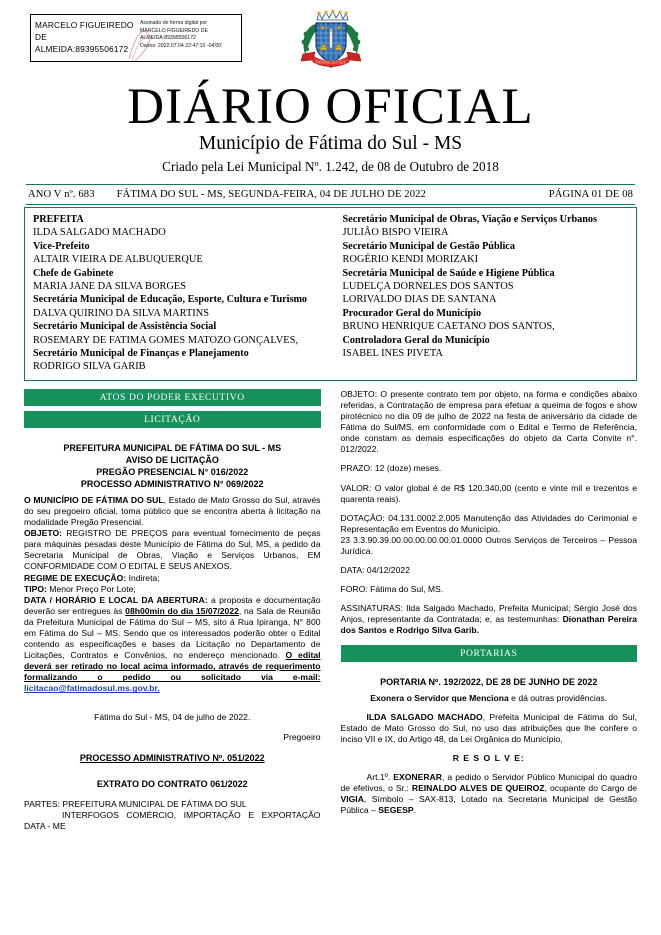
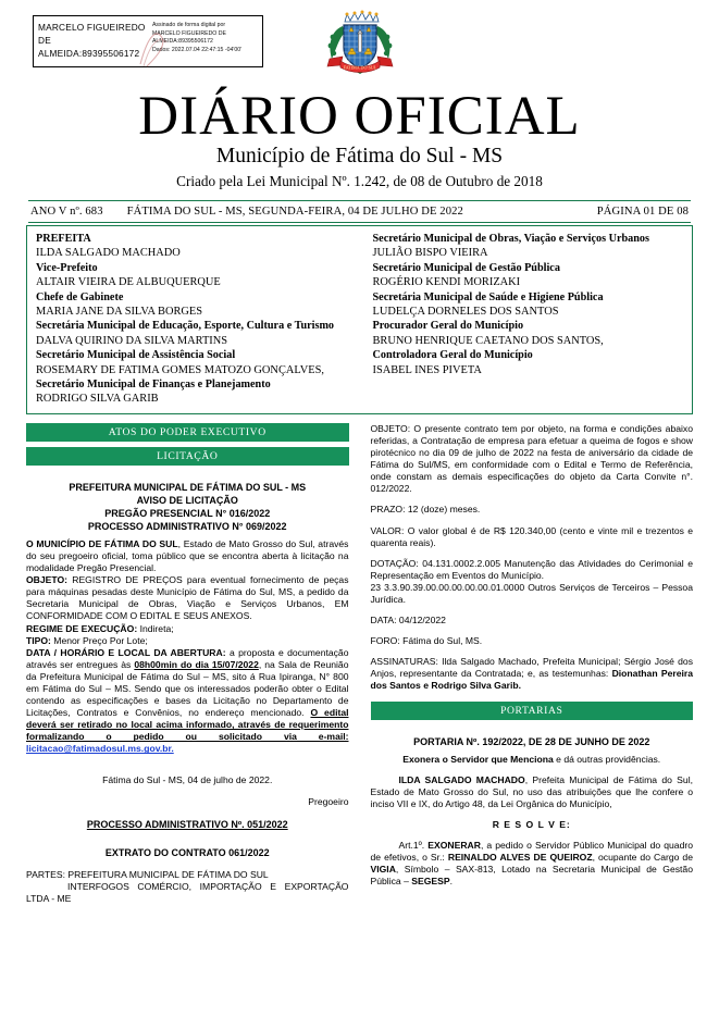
  MARCELO FIGUEIREDO DE ALMEIDA:89395506172
  DIÁRIO OFICIAL
  Município de Fátima do Sul - MS
  Criado pela Lei Municipal Nº. 1.242, de 08 de Outubro de 2018
  ANO V nº. 683
  FÁTIMA DO SUL - MS, SEGUNDA-FEIRA, 04 DE JULHO DE 2022
  PÁGINA 01 DE 08
  PREFEITA
  ILDA SALGADO MACHADO
  Vice-Prefeito
  ALTAIR VIEIRA DE ALBUQUERQUE
  Chefe de Gabinete
  MARIA JANE DA SILVA BORGES
  Secretária Municipal de Educação, Esporte, Cultura e Turismo
  DALVA QUIRINO DA SILVA MARTINS
  Secretário Municipal de Assistência Social
  ROSEMARY DE FATIMA GOMES MATOZO GONÇALVES,
  Secretário Municipal de Finanças e Planejamento
  RODRIGO SILVA GARIB
  Secretário Municipal de Obras, Viação e Serviços Urbanos
  JULIÃO BISPO VIEIRA
  Secretário Municipal de Gestão Pública
  ROGÉRIO KENDI MORIZAKI
  Secretária Municipal de Saúde e Higiene Pública
  LUDELÇA DORNELES DOS SANTOS
- LORIVALDO DIAS DE SANTANA
  Procurador Geral do Município
  BRUNO HENRIQUE CAETANO DOS SANTOS,
  Controladora Geral do Município
  ISABEL INES PIVETA
  ATOS DO PODER EXECUTIVO
  LICITAÇÃO
  PREFEITURA MUNICIPAL DE FÁTIMA DO SUL - MS
  AVISO DE LICITAÇÃO
  PREGÃO PRESENCIAL N° 016/2022
  PROCESSO ADMINISTRATIVO N° 069/2022
  O MUNICÍPIO DE FÁTIMA DO SUL, Estado de Mato Grosso do Sul, através do seu pregoeiro oficial, toma público que se encontra aberta à licitação na modalidade Pregão Presencial.
  OBJETO: REGISTRO DE PREÇOS para eventual fornecimento de peças para máquinas pesadas deste Município de Fátima do Sul, MS, a pedido da Secretaria Municipal de Obras, Viação e Serviços Urbanos, EM CONFORMIDADE COM O EDITAL E SEUS ANEXOS.
  REGIME DE EXECUÇÃO: Indireta;
  TIPO: Menor Preço Por Lote;
- DATA / HORÁRIO E LOCAL DA ABERTURA: a proposta e documentação deverão ser entregues às 08h00min do dia 15/07/2022, na Sala de Reunião da Prefeitura Municipal de Fátima do Sul – MS, sito á Rua Ipiranga, N° 800 em Fátima do Sul – MS. Sendo que os interessados poderão obter o Edital contendo as especificações e bases da Licitação no Departamento de Licitações, Contratos e Convênios, no endereço mencionado. O edital deverá ser retirado no local acima informado, através de requerimento formalizando o pedido ou solicitado via e-mail: licitacao@fatimadosul.ms.gov.br.
+ DATA / HORÁRIO E LOCAL DA ABERTURA: a proposta e documentação através ser entregues às 08h00min do dia 15/07/2022, na Sala de Reunião da Prefeitura Municipal de Fátima do Sul – MS, sito á Rua Ipiranga, N° 800 em Fátima do Sul – MS. Sendo que os interessados poderão obter o Edital contendo as especificações e bases da Licitação no Departamento de Licitações, Contratos e Convênios, no endereço mencionado. O edital deverá ser retirado no local acima informado, através de requerimento formalizando o pedido ou solicitado via e-mail: licitacao@fatimadosul.ms.gov.br.
  Fátima do Sul - MS, 04 de julho de 2022.
  Pregoeiro
  PROCESSO ADMINISTRATIVO Nº. 051/2022
  EXTRATO DO CONTRATO 061/2022
  PARTES: PREFEITURA MUNICIPAL DE FÁTIMA DO SUL
- INTERFOGOS COMÉRCIO, IMPORTAÇÃO E EXPORTAÇÃO DATA - ME
+ INTERFOGOS COMÉRCIO, IMPORTAÇÃO E EXPORTAÇÃO LTDA - ME
  OBJETO: O presente contrato tem por objeto, na forma e condições abaixo referidas, a Contratação de empresa para efetuar a queima de fogos e show pirotécnico no dia 09 de julho de 2022 na festa de aniversário da cidade de Fátima do Sul/MS, em conformidade com o Edital e Termo de Referência, onde constam as demais especificações do objeto da Carta Convite n°. 012/2022.
  PRAZO: 12 (doze) meses.
  VALOR: O valor global é de R$ 120.340,00 (cento e vinte mil e trezentos e quarenta reais).
  DOTAÇÃO: 04.131.0002.2.005 Manutenção das Atividades do Cerimonial e Representação em Eventos do Município.
  23 3.3.90.39.00.00.00.00.00.01.0000 Outros Serviços de Terceiros – Pessoa Jurídica.
  DATA: 04/12/2022
  FORO: Fátima do Sul, MS.
  ASSINATURAS: Ilda Salgado Machado, Prefeita Municipal; Sérgio José dos Anjos, representante da Contratada; e, as testemunhas: Dionathan Pereira dos Santos e Rodrigo Silva Garib.
  PORTARIAS
  PORTARIA Nº. 192/2022, DE 28 DE JUNHO DE 2022
  Exonera o Servidor que Menciona e dá outras providências.
  ILDA SALGADO MACHADO, Prefeita Municipal de Fátima do Sul, Estado de Mato Grosso do Sul, no uso das atribuições que lhe confere o inciso VII e IX, do Artigo 48, da Lei Orgânica do Município,
  R E S O L V E:
  Art.1º. EXONERAR, a pedido o Servidor Público Municipal do quadro de efetivos, o Sr.: REINALDO ALVES DE QUEIROZ, ocupante do Cargo de VIGIA, Símbolo – SAX-813, Lotado na Secretaria Municipal de Gestão Pública – SEGESP.
